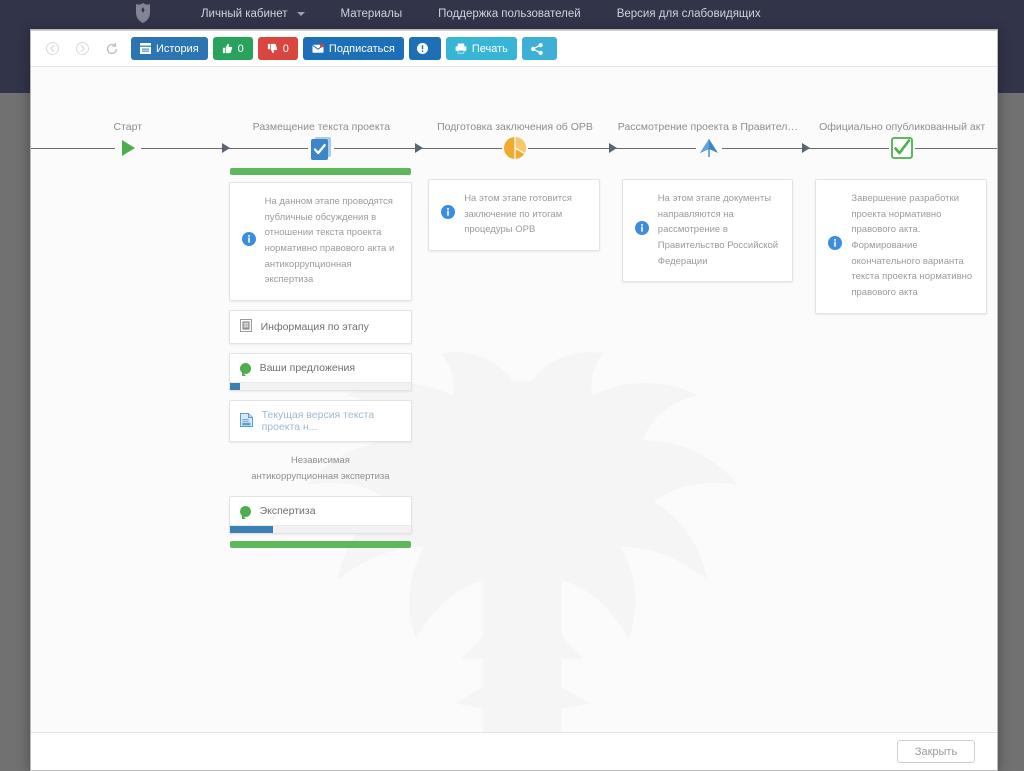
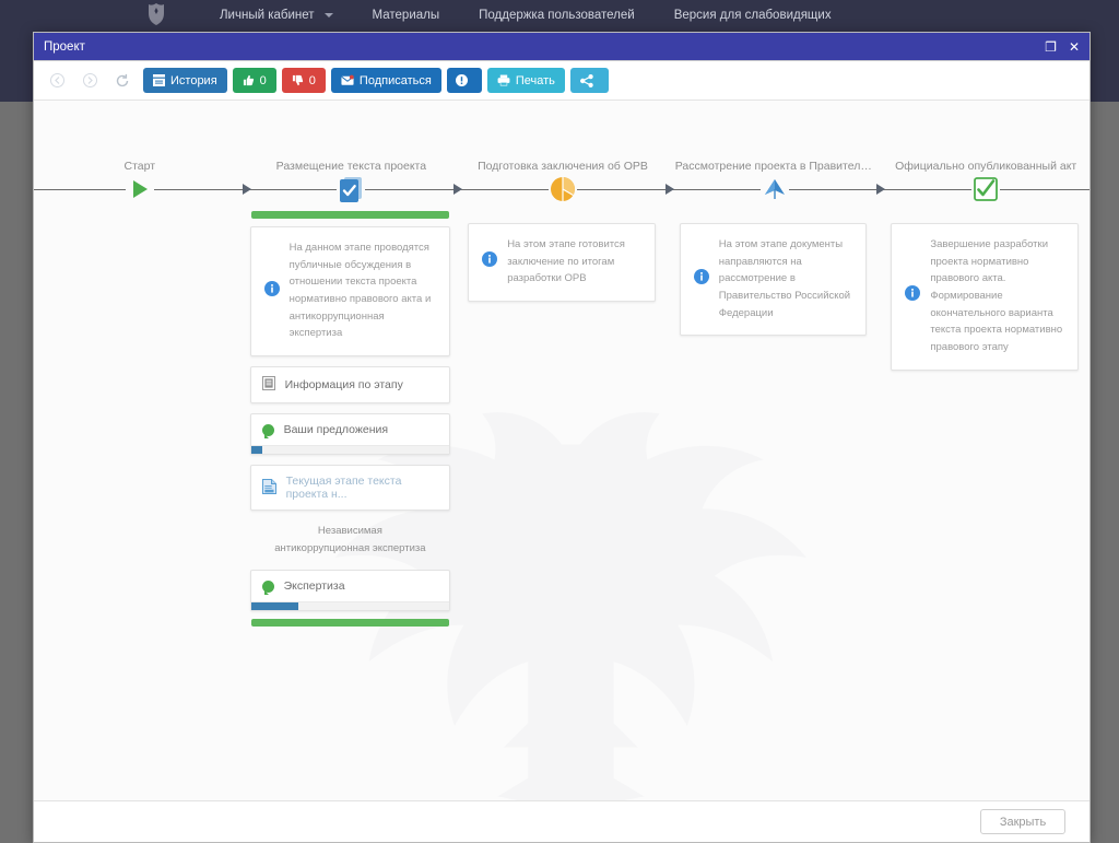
  Личный кабинет
  Материалы
  Поддержка пользователей
  Версия для слабовидящих
+ Проект
+ ❐
+ ✕
  История
  0
  0
  Подписаться
  Печать
  Старт
  Размещение текста проекта
  На данном этапе проводятся публичные обсуждения в отношении текста проекта нормативно правового акта и антикоррупционная экспертиза
  Информация по этапу
  Ваши предложения
- Текущая версия текста проекта н...
+ Текущая этапе текста проекта н...
  Независимая антикоррупционная экспертиза
  Экспертиза
  Подготовка заключения об ОРВ
- На этом этапе готовится заключение по итогам процедуры ОРВ
+ На этом этапе готовится заключение по итогам разработки ОРВ
  Рассмотрение проекта в Правительс
  На этом этапе документы направляются на рассмотрение в Правительство Российской Федерации
  Официально опубликованный акт
- Завершение разработки проекта нормативно правового акта. Формирование окончательного варианта текста проекта нормативно правового акта
+ Завершение разработки проекта нормативно правового акта. Формирование окончательного варианта текста проекта нормативно правового этапу
  Закрыть
